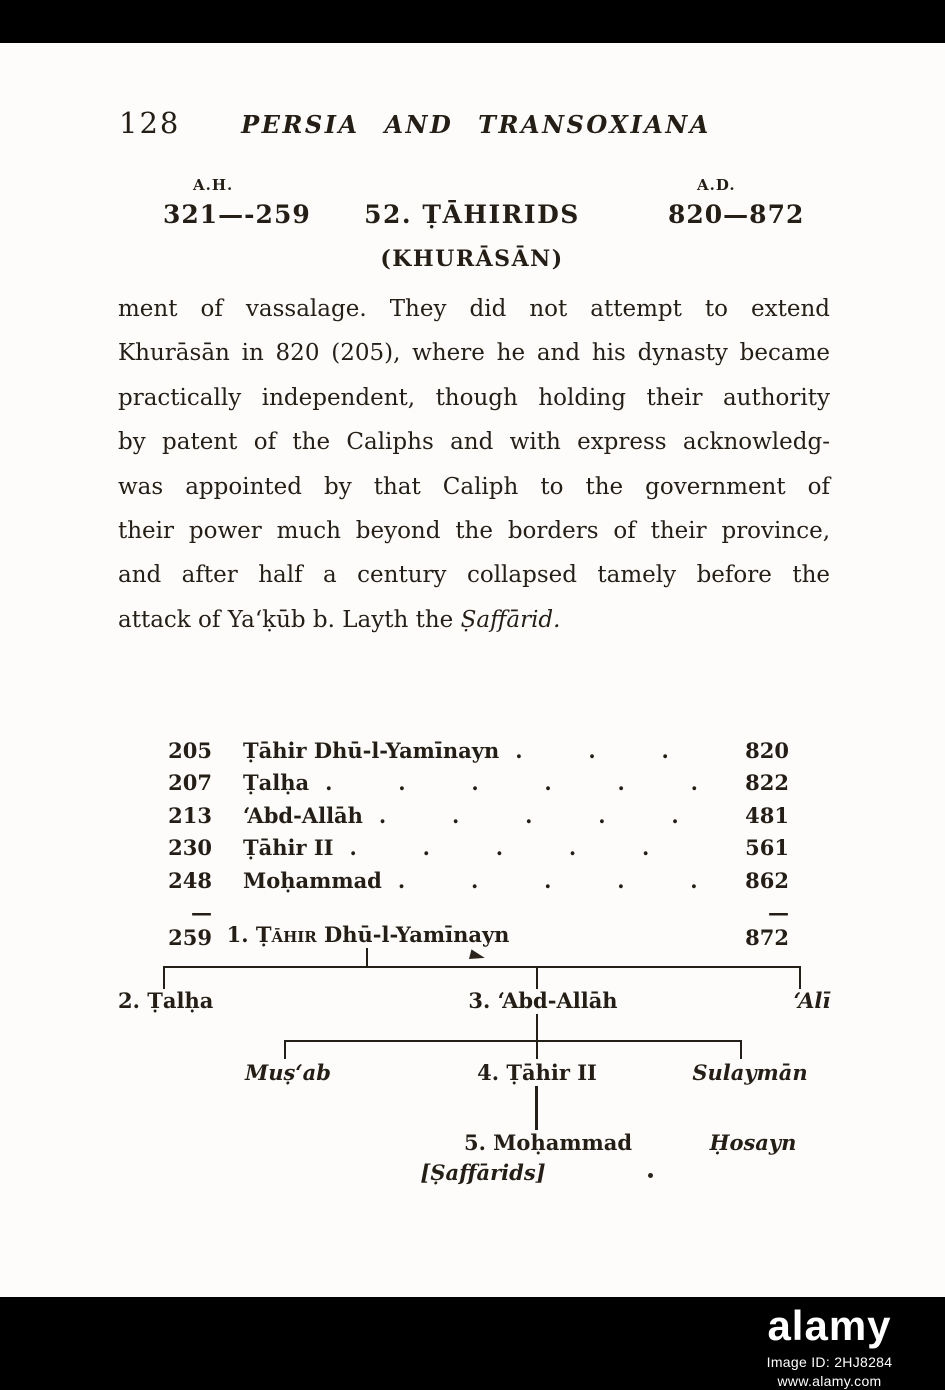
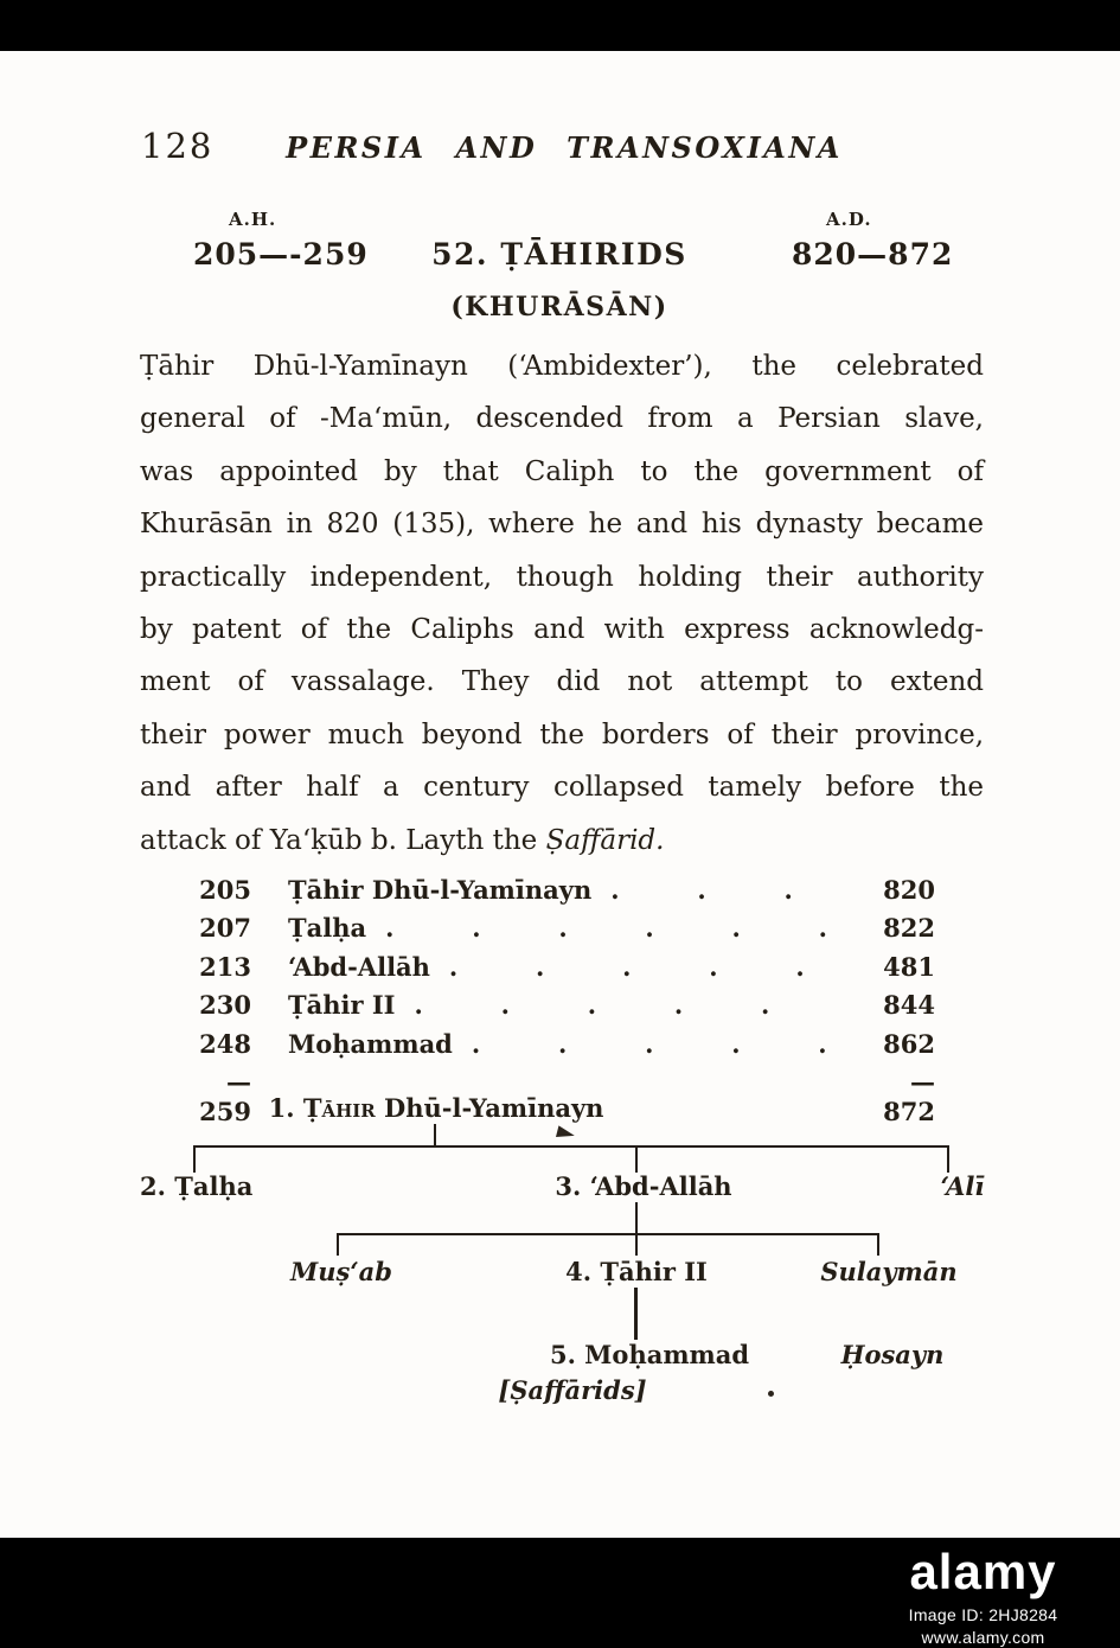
  128
  PERSIA AND TRANSOXIANA
  A.H.
  A.D.
- 321—-259
+ 205—-259
  52. ṬĀHIRIDS
  820—872
  (KHURĀSĀN)
+ Ṭāhir Dhū-l-Yamīnayn (‘Ambidexter’), the celebrated
+ general of -Ma‘mūn, descended from a Persian slave,
- ment of vassalage. They did not attempt to extend
+ was appointed by that Caliph to the government of
- Khurāsān in 820 (205), where he and his dynasty became
+ Khurāsān in 820 (135), where he and his dynasty became
  practically independent, though holding their authority
  by patent of the Caliphs and with express acknowledg-
- was appointed by that Caliph to the government of
+ ment of vassalage. They did not attempt to extend
  their power much beyond the borders of their province,
  and after half a century collapsed tamely before the
  attack of Ya‘ḳūb b. Layth the Ṣaffārid.
  205
  Ṭāhir Dhū-l-Yamīnayn
  820
  207
  Ṭalḥa
  . . . . . .
  822
  213
  ‘Abd-Allāh
  481
  230
  Ṭāhir II
- 561
+ 844
  248
  Moḥammad
  862
  —259
  —872
  1. Ṭāhir Dhū-l-Yamīnayn
  2. Ṭalḥa
  3. ‘Abd-Allāh
  ‘Alī
  Muṣ‘ab
  4. Ṭāhir II
  Sulaymān
  5. Moḥammad
  Ḥosayn
  [Ṣaffārids]
  alamy
  Image ID: 2HJ8284
  www.alamy.com
